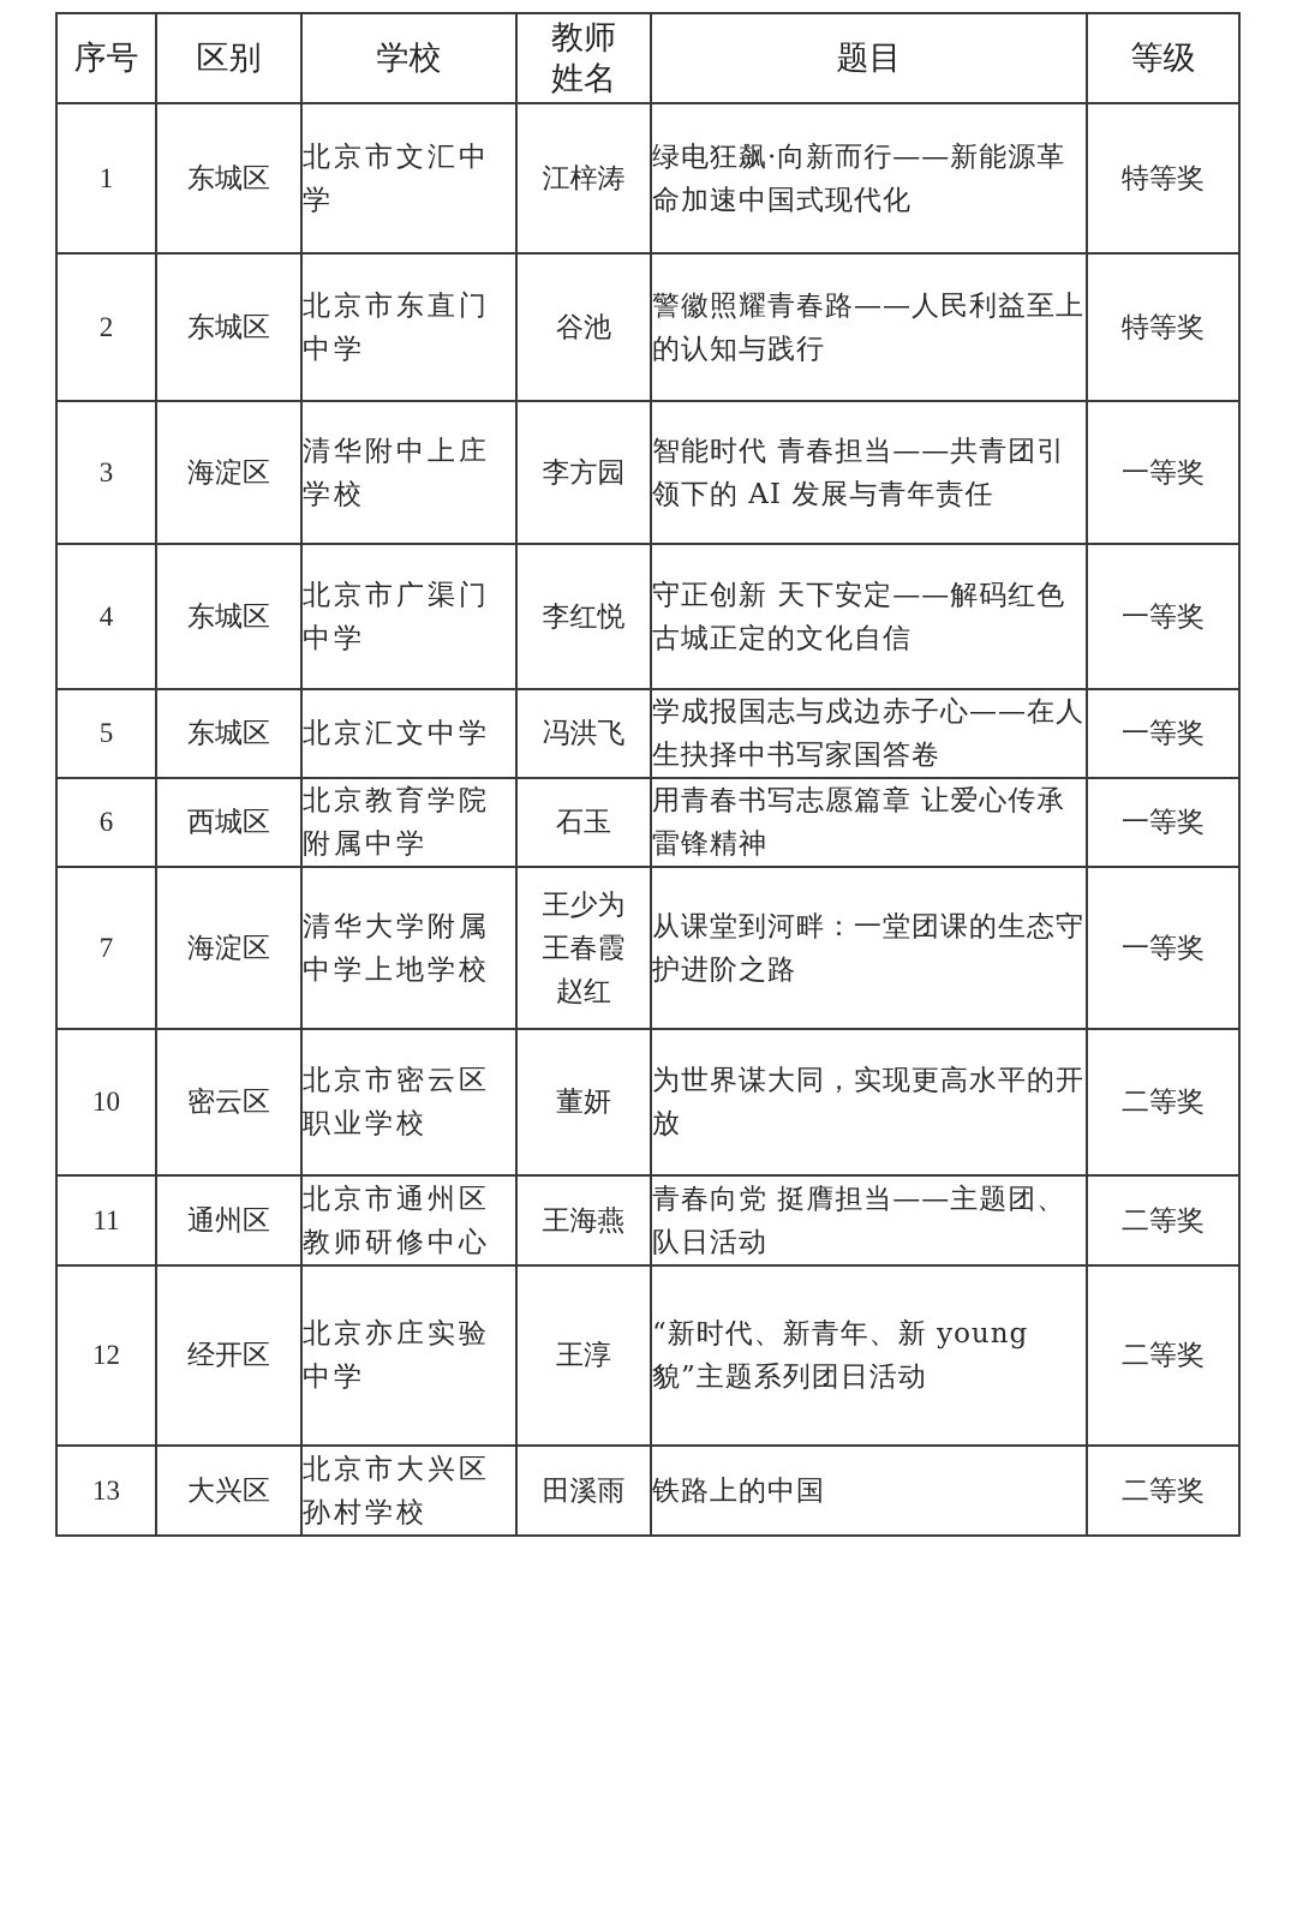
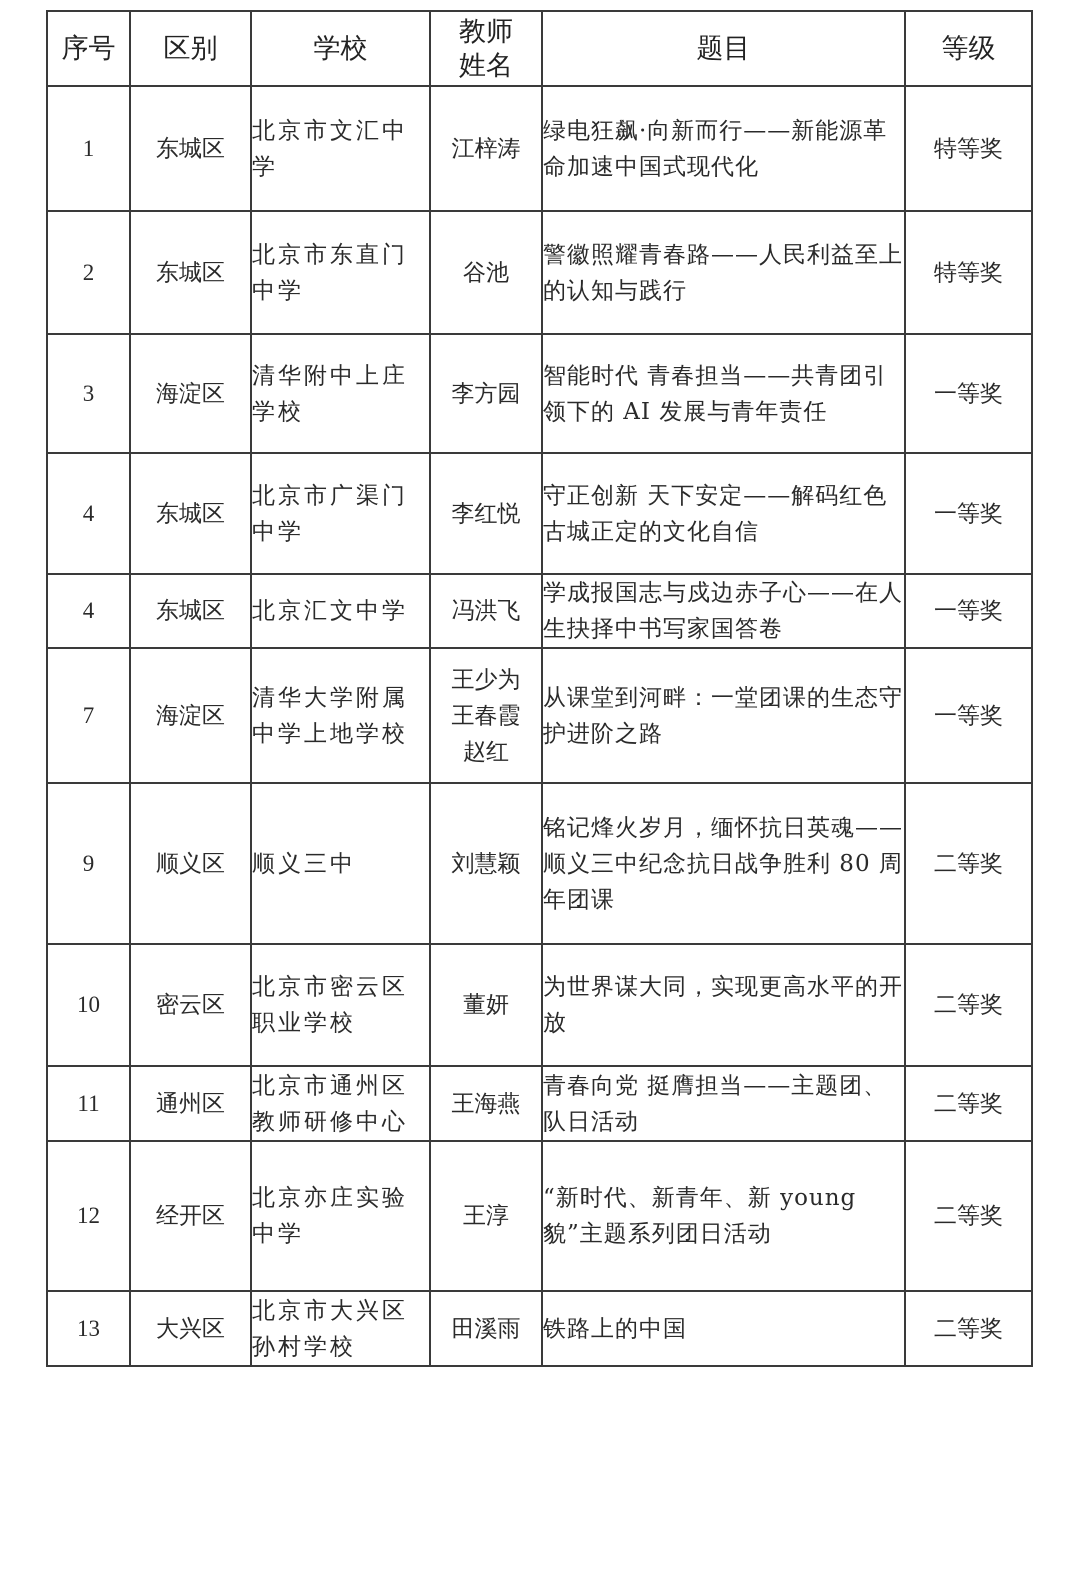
  序号	区别	学校	教师 姓名	题目	等级
  1	东城区	北京市文汇中学	江梓涛	绿电狂飙·向新而行——新能源革命加速中国式现代化	特等奖
  2	东城区	北京市东直门中学	谷池	警徽照耀青春路——人民利益至上的认知与践行	特等奖
  3	海淀区	清华附中上庄学校	李方园	智能时代 青春担当——共青团引领下的 AI 发展与青年责任	一等奖
  4	东城区	北京市广渠门中学	李红悦	守正创新 天下安定——解码红色古城正定的文化自信	一等奖
- 5	东城区	北京汇文中学	冯洪飞	学成报国志与戍边赤子心——在人生抉择中书写家国答卷	一等奖
+ 4	东城区	北京汇文中学	冯洪飞	学成报国志与戍边赤子心——在人生抉择中书写家国答卷	一等奖
- 6	西城区	北京教育学院附属中学	石玉	用青春书写志愿篇章 让爱心传承雷锋精神	一等奖
  7	海淀区	清华大学附属中学上地学校	王少为 王春霞 赵红	从课堂到河畔：一堂团课的生态守护进阶之路	一等奖
+ 9	顺义区	顺义三中	刘慧颖	铭记烽火岁月，缅怀抗日英魂——顺义三中纪念抗日战争胜利 80 周年团课	二等奖
  10	密云区	北京市密云区职业学校	董妍	为世界谋大同，实现更高水平的开放	二等奖
  11	通州区	北京市通州区教师研修中心	王海燕	青春向党 挺膺担当——主题团、队日活动	二等奖
  12	经开区	北京亦庄实验中学	王淳	“新时代、新青年、新 young 貌”主题系列团日活动	二等奖
  13	大兴区	北京市大兴区孙村学校	田溪雨	铁路上的中国	二等奖
